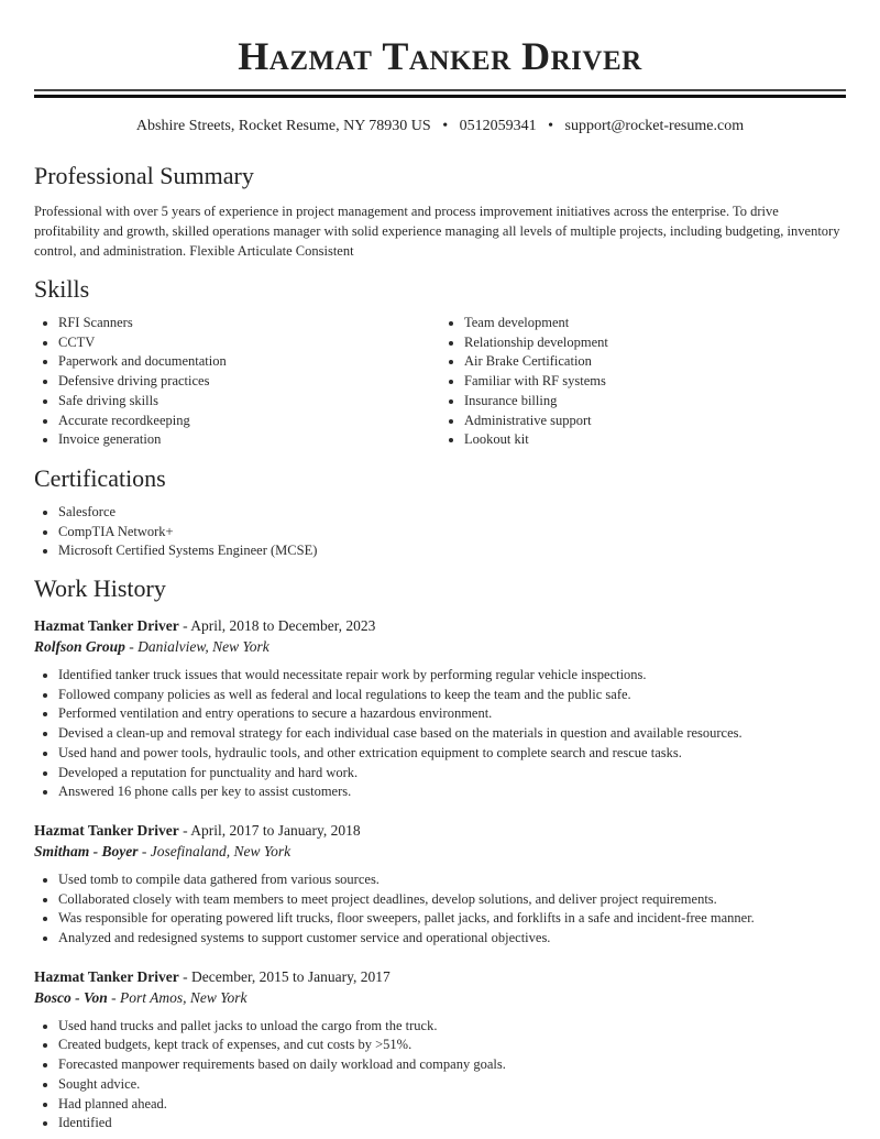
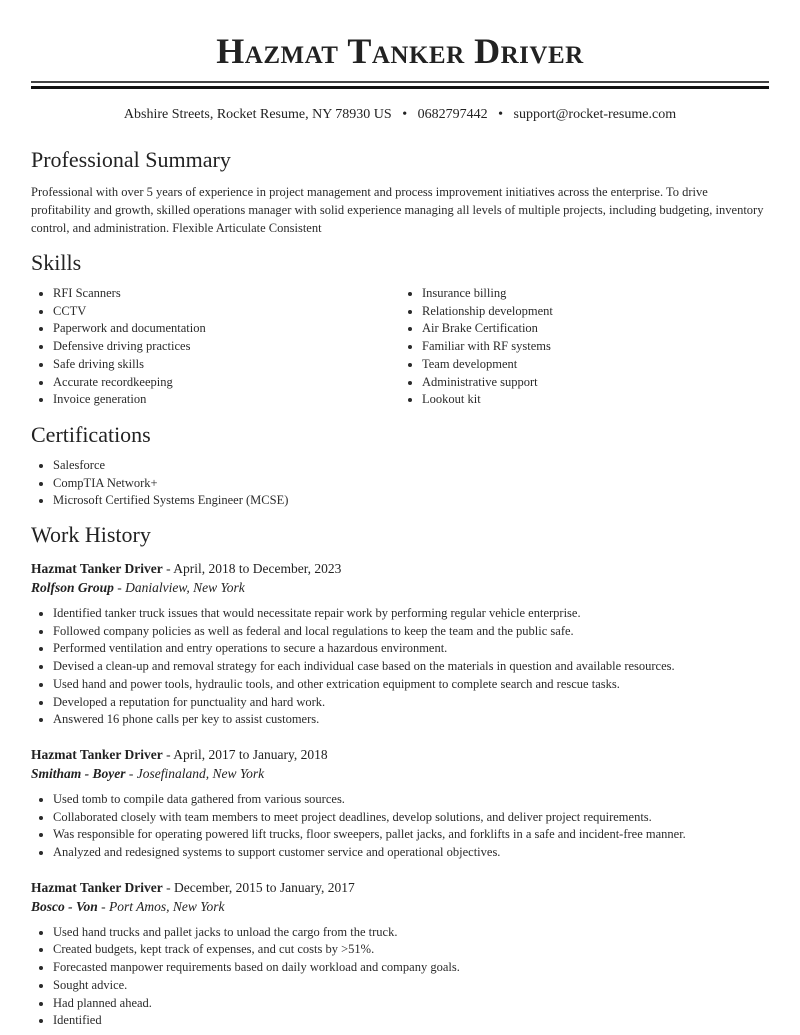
  Hazmat Tanker Driver
- Abshire Streets, Rocket Resume, NY 78930 US • 0512059341 • support@rocket-resume.com
+ Abshire Streets, Rocket Resume, NY 78930 US • 0682797442 • support@rocket-resume.com
  Professional Summary
  Professional with over 5 years of experience in project management and process improvement initiatives across the enterprise. To drive profitability and growth, skilled operations manager with solid experience managing all levels of multiple projects, including budgeting, inventory control, and administration. Flexible Articulate Consistent
  Skills
  RFI Scanners
  CCTV
  Paperwork and documentation
  Defensive driving practices
  Safe driving skills
  Accurate recordkeeping
  Invoice generation
- Team development
+ Insurance billing
  Relationship development
  Air Brake Certification
  Familiar with RF systems
- Insurance billing
+ Team development
  Administrative support
  Lookout kit
  Certifications
  Salesforce
  CompTIA Network+
  Microsoft Certified Systems Engineer (MCSE)
  Work History
  Hazmat Tanker Driver - April, 2018 to December, 2023
  Rolfson Group - Danialview, New York
- Identified tanker truck issues that would necessitate repair work by performing regular vehicle inspections.
+ Identified tanker truck issues that would necessitate repair work by performing regular vehicle enterprise.
  Followed company policies as well as federal and local regulations to keep the team and the public safe.
  Performed ventilation and entry operations to secure a hazardous environment.
  Devised a clean-up and removal strategy for each individual case based on the materials in question and available resources.
  Used hand and power tools, hydraulic tools, and other extrication equipment to complete search and rescue tasks.
  Developed a reputation for punctuality and hard work.
  Answered 16 phone calls per key to assist customers.
  Hazmat Tanker Driver - April, 2017 to January, 2018
  Smitham - Boyer - Josefinaland, New York
  Used tomb to compile data gathered from various sources.
  Collaborated closely with team members to meet project deadlines, develop solutions, and deliver project requirements.
  Was responsible for operating powered lift trucks, floor sweepers, pallet jacks, and forklifts in a safe and incident-free manner.
  Analyzed and redesigned systems to support customer service and operational objectives.
  Hazmat Tanker Driver - December, 2015 to January, 2017
  Bosco - Von - Port Amos, New York
  Used hand trucks and pallet jacks to unload the cargo from the truck.
  Created budgets, kept track of expenses, and cut costs by >51%.
  Forecasted manpower requirements based on daily workload and company goals.
  Sought advice.
  Had planned ahead.
  Identified
